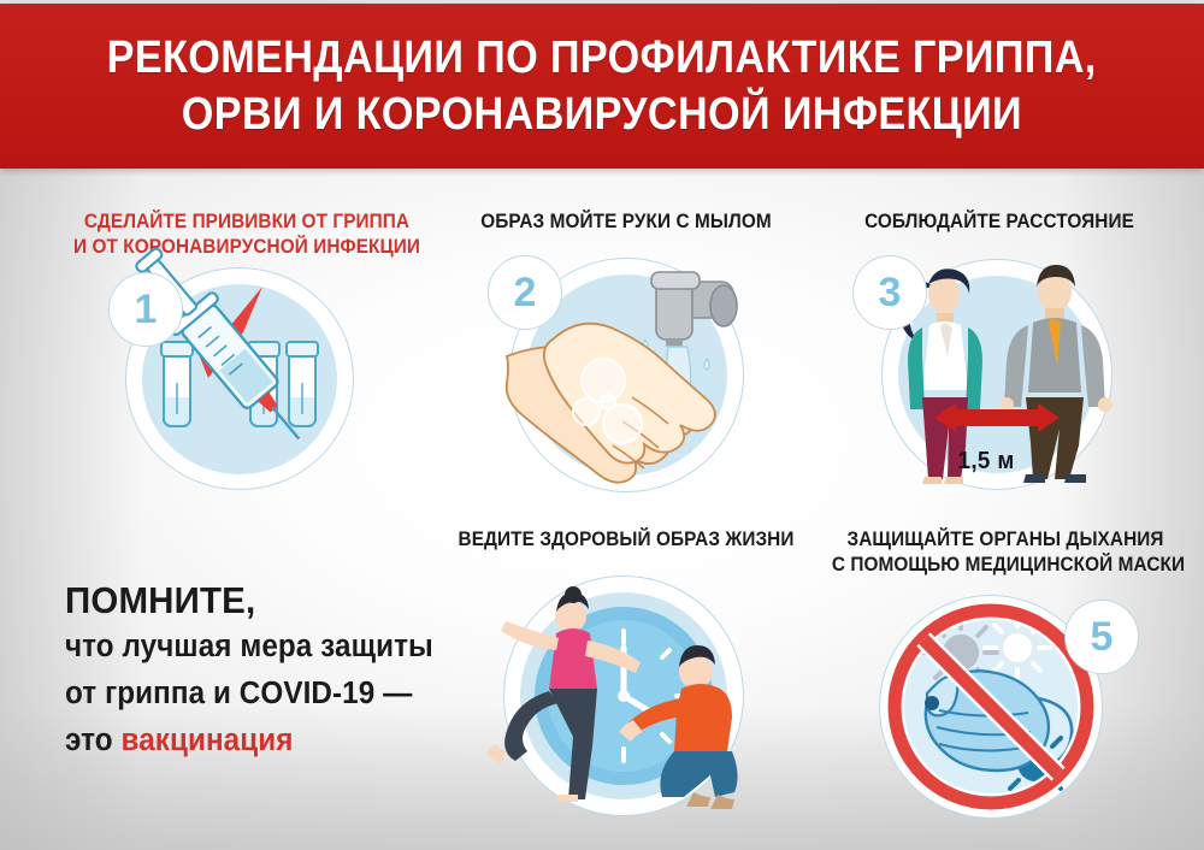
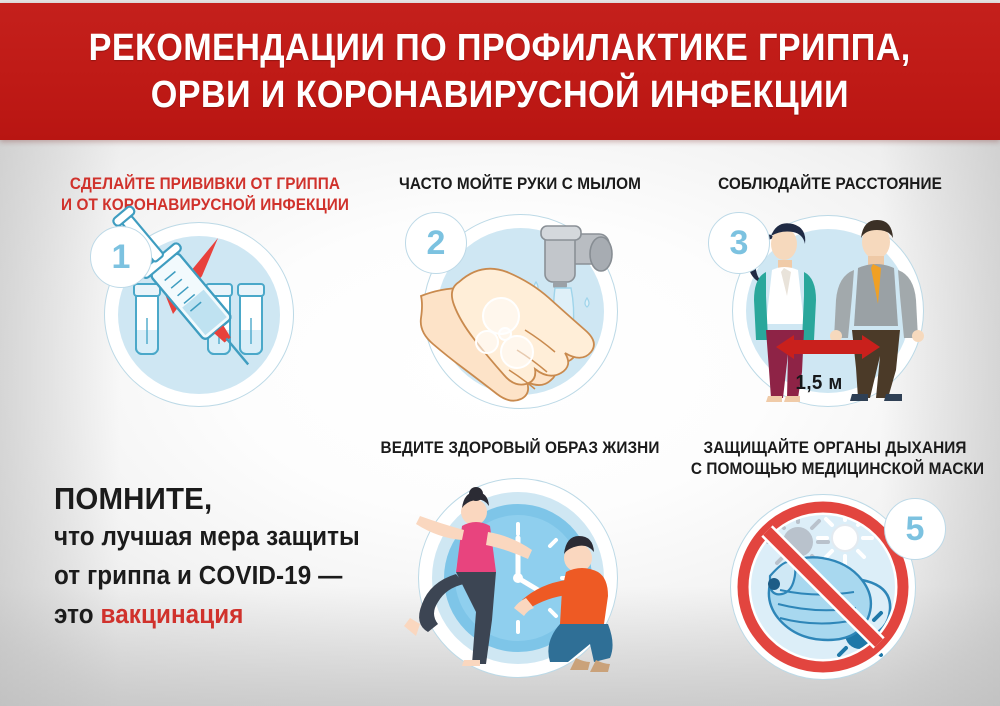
  РЕКОМЕНДАЦИИ ПО ПРОФИЛАКТИКЕ ГРИППА,
  ОРВИ И КОРОНАВИРУСНОЙ ИНФЕКЦИИ
  СДЕЛАЙТЕ ПРИВИВКИ ОТ ГРИППА
  И ОТ КОРОНАВИРУСНОЙ ИНФЕКЦИИ
  1
- ОБРАЗ МОЙТЕ РУКИ С МЫЛОМ
+ ЧАСТО МОЙТЕ РУКИ С МЫЛОМ
  2
  СОБЛЮДАЙТЕ РАССТОЯНИЕ
  1,5 м
  3
  ВЕДИТЕ ЗДОРОВЫЙ ОБРАЗ ЖИЗНИ
  ЗАЩИЩАЙТЕ ОРГАНЫ ДЫХАНИЯ
  С ПОМОЩЬЮ МЕДИЦИНСКОЙ МАСКИ
  5
  ПОМНИТЕ,
  что лучшая мера защиты
  от гриппа и COVID-19 —
  это вакцинация
